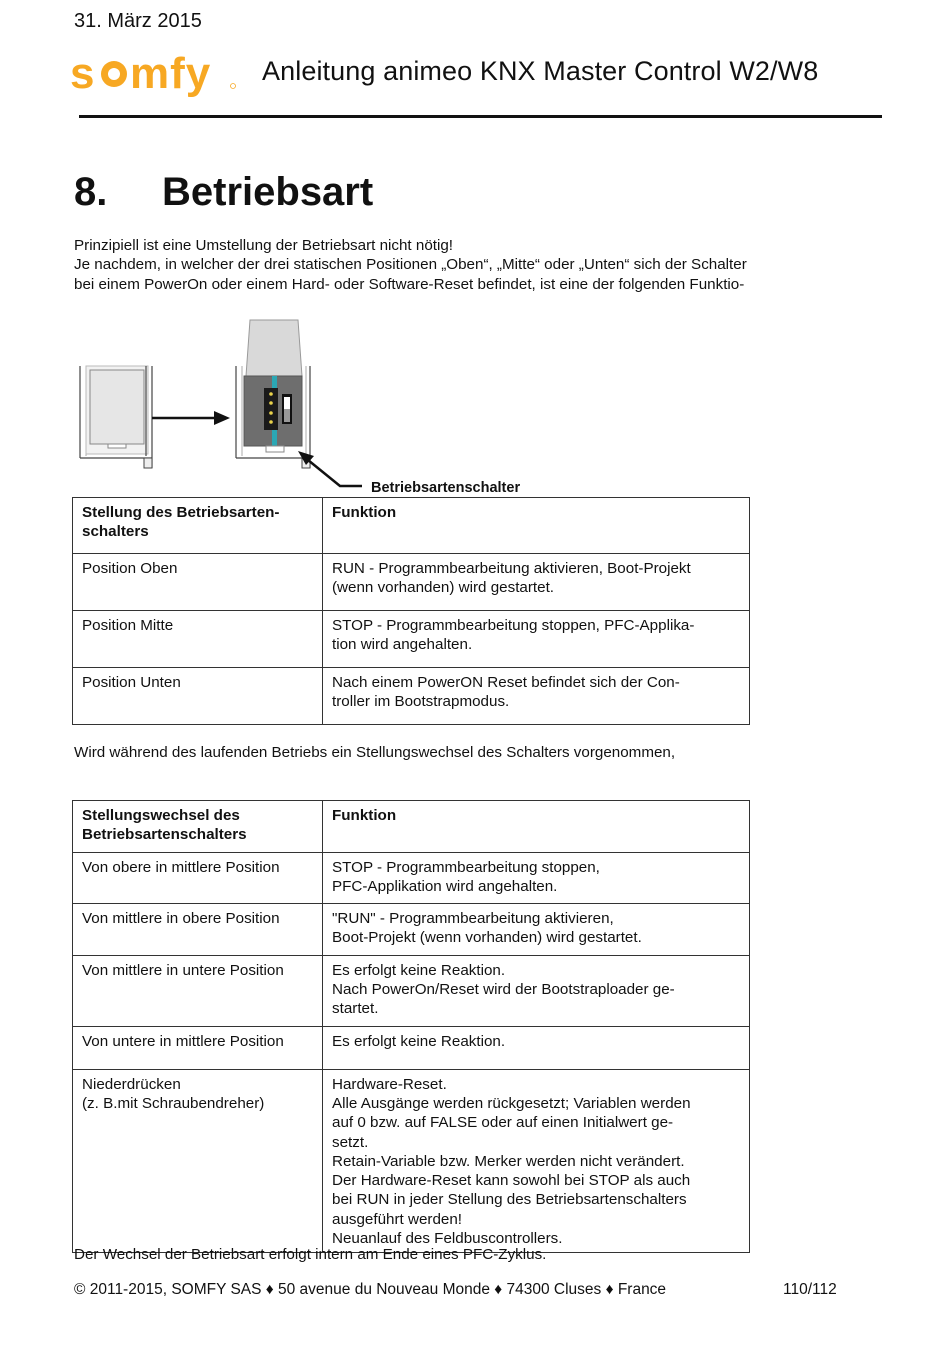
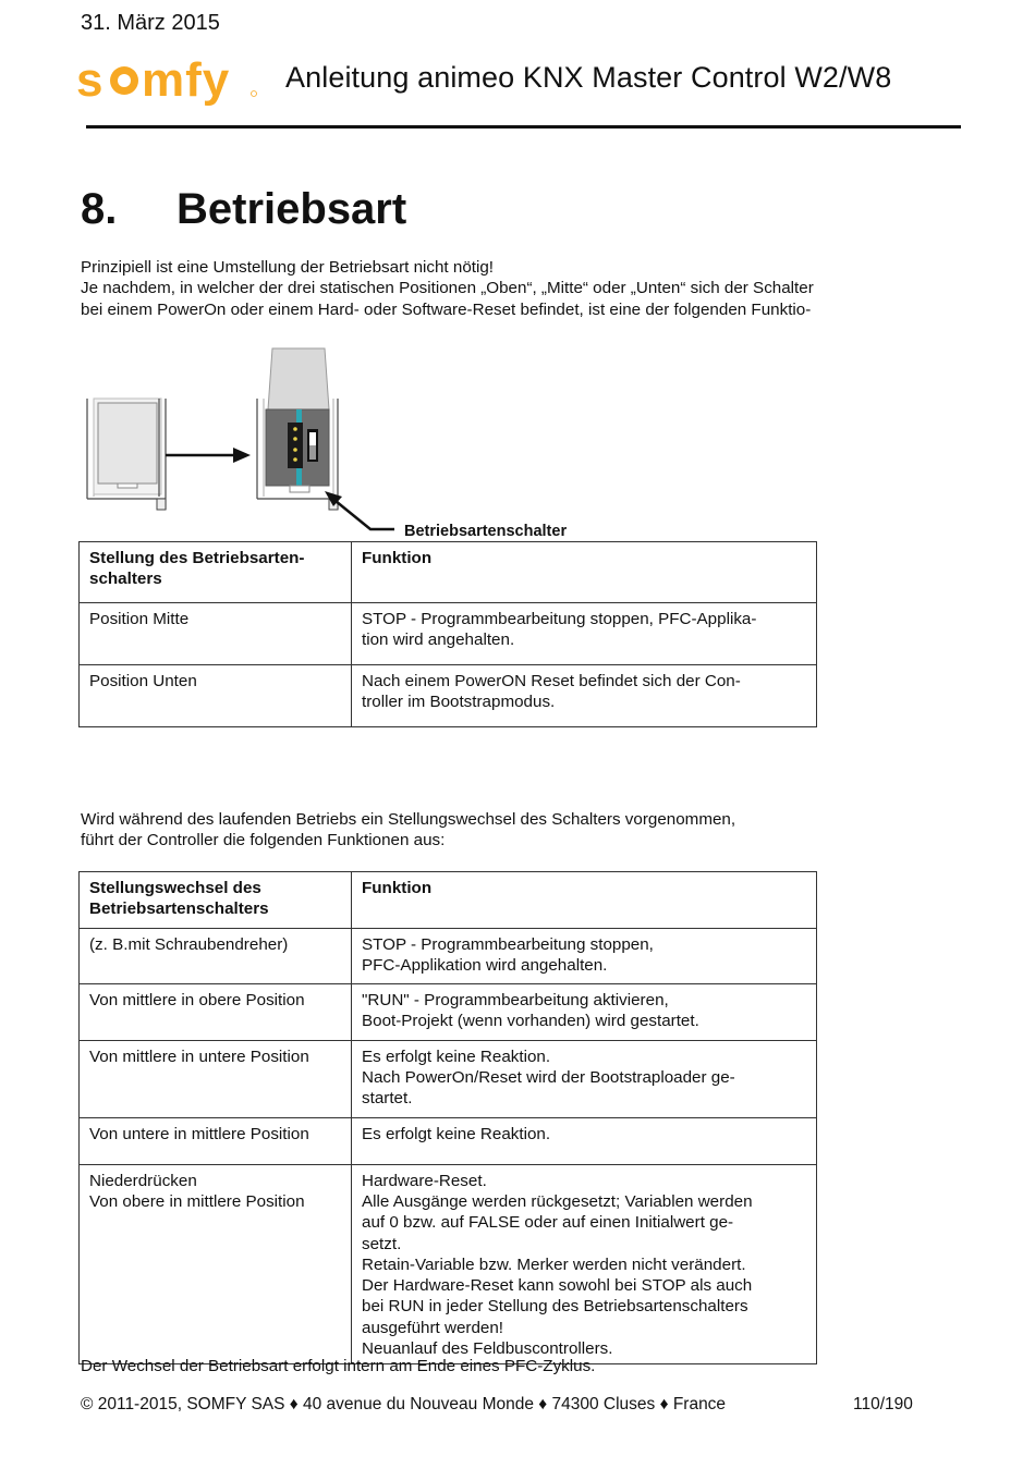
  31. März 2015
  s
  mfy
  Anleitung animeo KNX Master Control W2/W8
  8. Betriebsart
  Prinzipiell ist eine Umstellung der Betriebsart nicht nötig!
  Je nachdem, in welcher der drei statischen Positionen „Oben“, „Mitte“ oder „Unten“ sich der Schalter
  bei einem PowerOn oder einem Hard- oder Software-Reset befindet, ist eine der folgenden Funktio-
  Betriebsartenschalter
  Stellung des Betriebsarten- schalters	Funktion
- Position Oben	RUN - Programmbearbeitung aktivieren, Boot-Projekt (wenn vorhanden) wird gestartet.
  Position Mitte	STOP - Programmbearbeitung stoppen, PFC-Applika- tion wird angehalten.
  Position Unten	Nach einem PowerON Reset befindet sich der Con- troller im Bootstrapmodus.
  Wird während des laufenden Betriebs ein Stellungswechsel des Schalters vorgenommen,
+ führt der Controller die folgenden Funktionen aus:
  Stellungswechsel des Betriebsartenschalters	Funktion
- Von obere in mittlere Position	STOP - Programmbearbeitung stoppen, PFC-Applikation wird angehalten.
+ (z. B.mit Schraubendreher)	STOP - Programmbearbeitung stoppen, PFC-Applikation wird angehalten.
  Von mittlere in obere Position	"RUN" - Programmbearbeitung aktivieren, Boot-Projekt (wenn vorhanden) wird gestartet.
  Von mittlere in untere Position	Es erfolgt keine Reaktion. Nach PowerOn/Reset wird der Bootstraploader ge- startet.
  Von untere in mittlere Position	Es erfolgt keine Reaktion.
- Niederdrücken (z. B.mit Schraubendreher)	Hardware-Reset. Alle Ausgänge werden rückgesetzt; Variablen werden auf 0 bzw. auf FALSE oder auf einen Initialwert ge- setzt. Retain-Variable bzw. Merker werden nicht verändert. Der Hardware-Reset kann sowohl bei STOP als auch bei RUN in jeder Stellung des Betriebsartenschalters ausgeführt werden! Neuanlauf des Feldbuscontrollers.
+ Niederdrücken Von obere in mittlere Position	Hardware-Reset. Alle Ausgänge werden rückgesetzt; Variablen werden auf 0 bzw. auf FALSE oder auf einen Initialwert ge- setzt. Retain-Variable bzw. Merker werden nicht verändert. Der Hardware-Reset kann sowohl bei STOP als auch bei RUN in jeder Stellung des Betriebsartenschalters ausgeführt werden! Neuanlauf des Feldbuscontrollers.
  Der Wechsel der Betriebsart erfolgt intern am Ende eines PFC-Zyklus.
- © 2011-2015, SOMFY SAS ♦ 50 avenue du Nouveau Monde ♦ 74300 Cluses ♦ France
+ © 2011-2015, SOMFY SAS ♦ 40 avenue du Nouveau Monde ♦ 74300 Cluses ♦ France
- 110/112
+ 110/190
